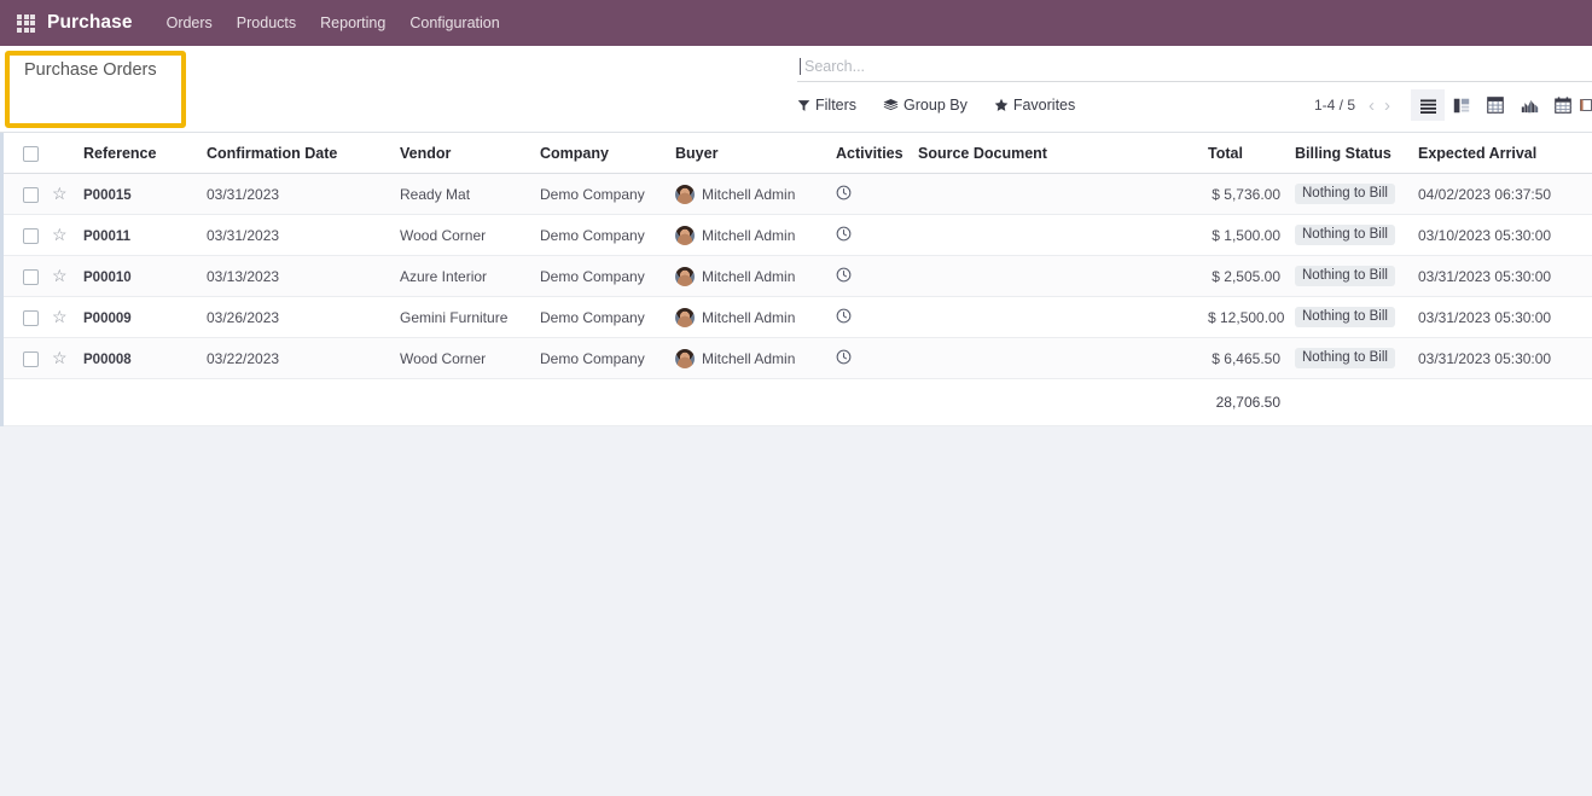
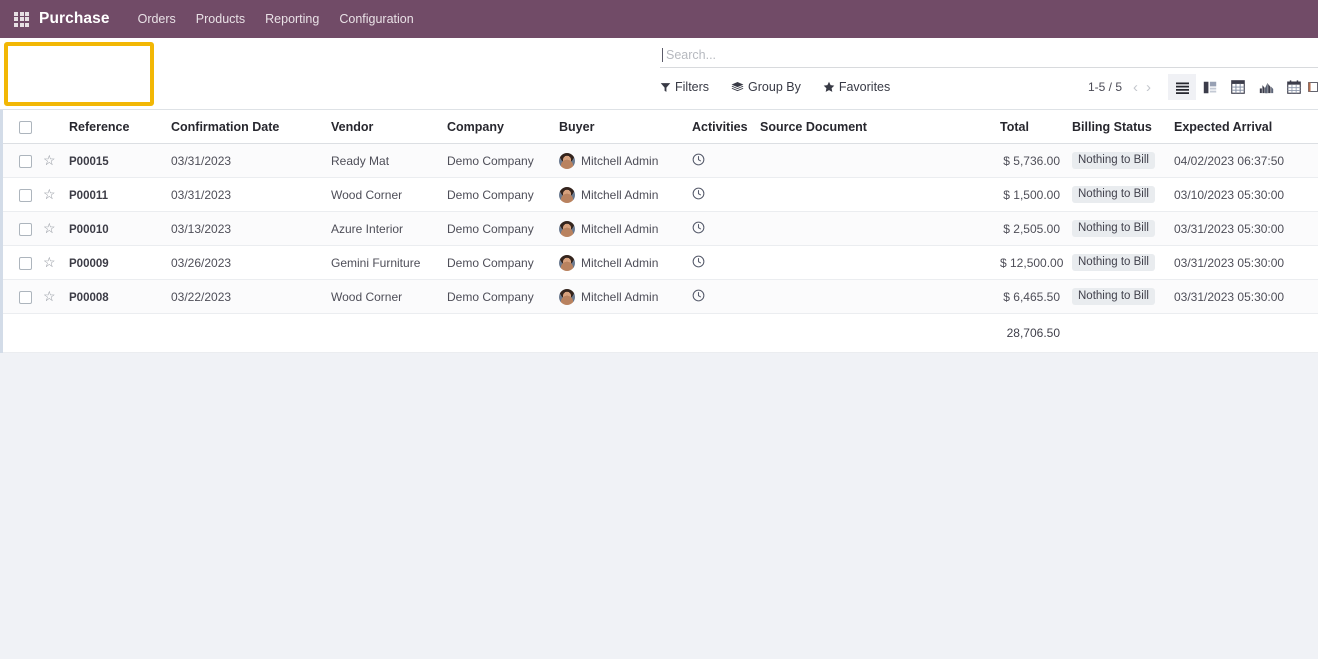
  Purchase
  Orders
  Products
  Reporting
  Configuration
- Purchase Orders
  Search...
  Filters
  Group By
  Favorites
- 1-4 / 5
+ 1-5 / 5
  ‹
  ›
  		Reference	Confirmation Date	Vendor	Company	Buyer	Activities	Source Document	Total	Billing Status	Expected Arrival
  	☆	P00015	03/31/2023	Ready Mat	Demo Company	Mitchell Admin			$ 5,736.00	Nothing to Bill	04/02/2023 06:37:50
  	☆	P00011	03/31/2023	Wood Corner	Demo Company	Mitchell Admin			$ 1,500.00	Nothing to Bill	03/10/2023 05:30:00
  	☆	P00010	03/13/2023	Azure Interior	Demo Company	Mitchell Admin			$ 2,505.00	Nothing to Bill	03/31/2023 05:30:00
  	☆	P00009	03/26/2023	Gemini Furniture	Demo Company	Mitchell Admin			$ 12,500.00	Nothing to Bill	03/31/2023 05:30:00
  	☆	P00008	03/22/2023	Wood Corner	Demo Company	Mitchell Admin			$ 6,465.50	Nothing to Bill	03/31/2023 05:30:00
  	28,706.50
